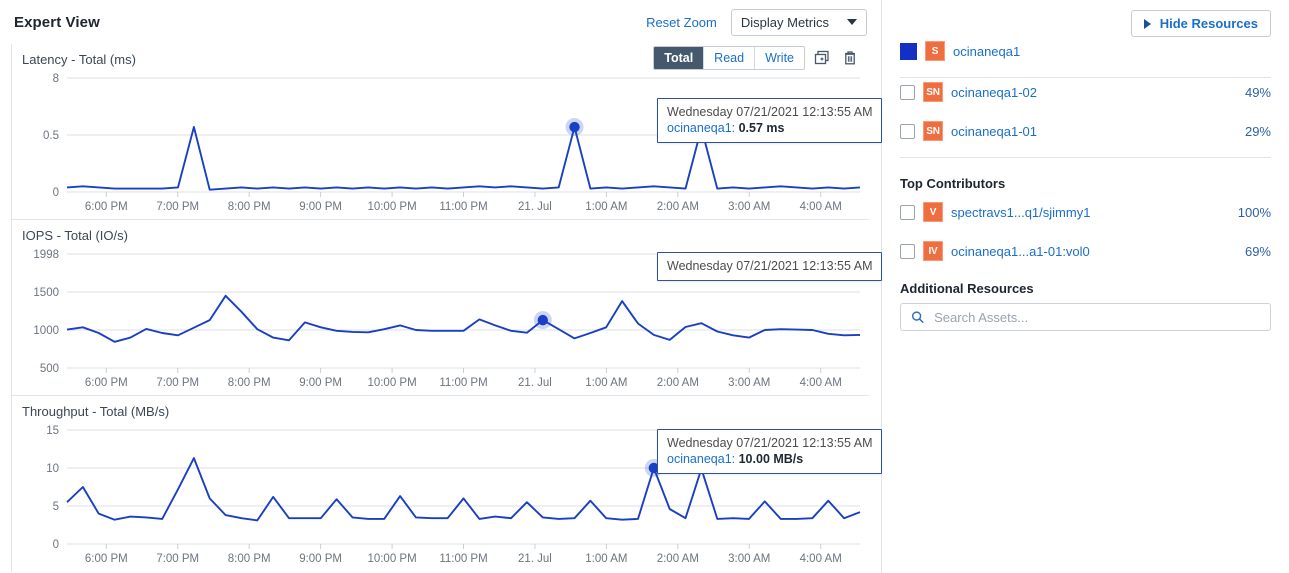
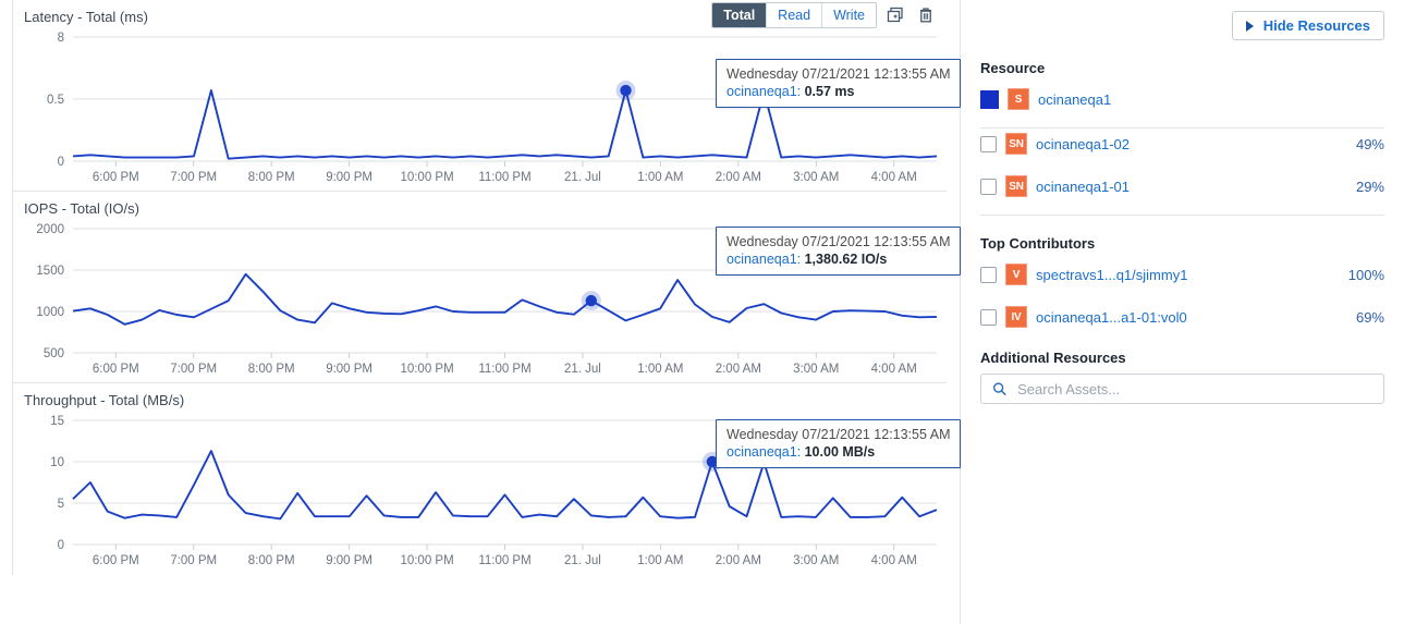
- Expert View
- Reset Zoom
- Display Metrics
  Latency - Total (ms)
  Total
  Read
  Write
  0
  0.5
  8
  6:00 PM
  7:00 PM
  8:00 PM
  9:00 PM
  10:00 PM
  11:00 PM
  21. Jul
  1:00 AM
  2:00 AM
  3:00 AM
  4:00 AM
  Wednesday 07/21/2021 12:13:55 AM
  ocinaneqa1: 0.57 ms
  IOPS - Total (IO/s)
  500
  1000
  1500
- 1998
+ 2000
  6:00 PM
  7:00 PM
  8:00 PM
  9:00 PM
  10:00 PM
  11:00 PM
  21. Jul
  1:00 AM
  2:00 AM
  3:00 AM
  4:00 AM
  Wednesday 07/21/2021 12:13:55 AM
+ ocinaneqa1: 1,380.62 IO/s
  Throughput - Total (MB/s)
  0
  5
  10
  15
  6:00 PM
  7:00 PM
  8:00 PM
  9:00 PM
  10:00 PM
  11:00 PM
  21. Jul
  1:00 AM
  2:00 AM
  3:00 AM
  4:00 AM
  Wednesday 07/21/2021 12:13:55 AM
  ocinaneqa1: 10.00 MB/s
  Hide Resources
+ Resource
  S
  ocinaneqa1
  SN
  ocinaneqa1-02
  49%
  SN
  ocinaneqa1-01
  29%
  Top Contributors
  V
  spectravs1...q1/sjimmy1
  100%
  IV
  ocinaneqa1...a1-01:vol0
  69%
  Additional Resources
  Search Assets...
